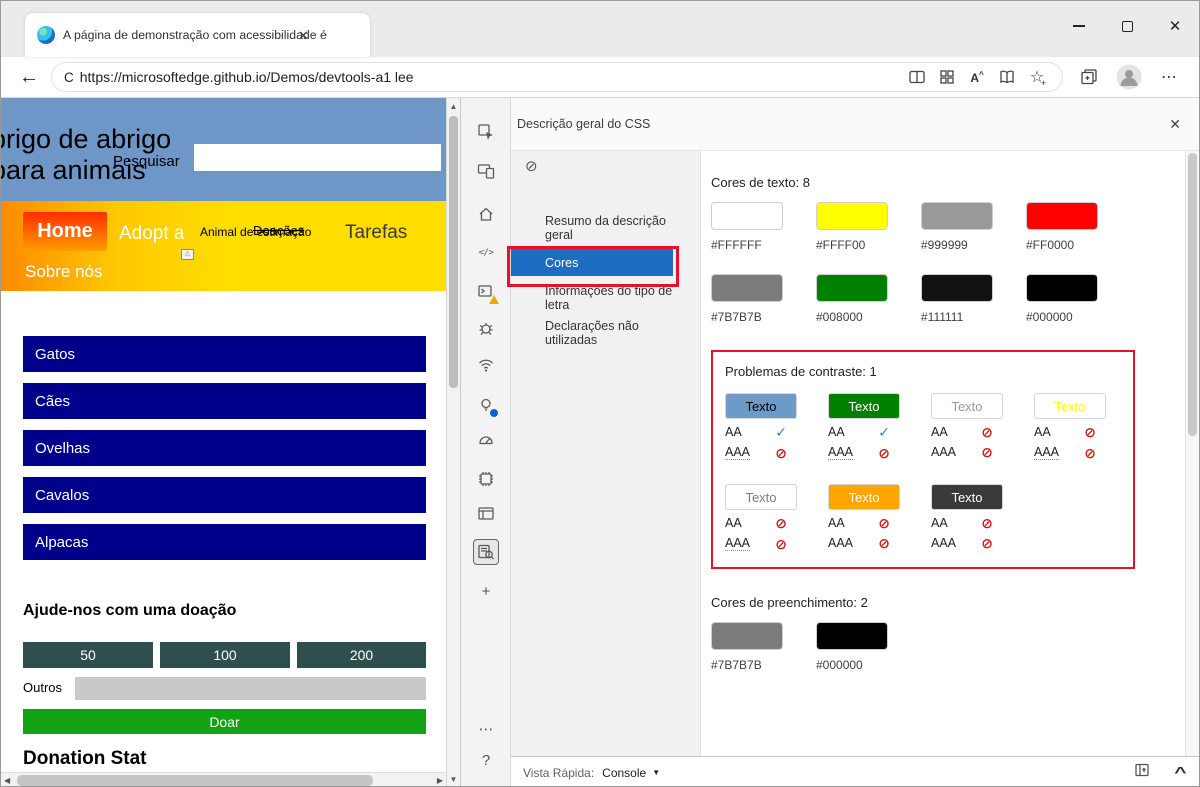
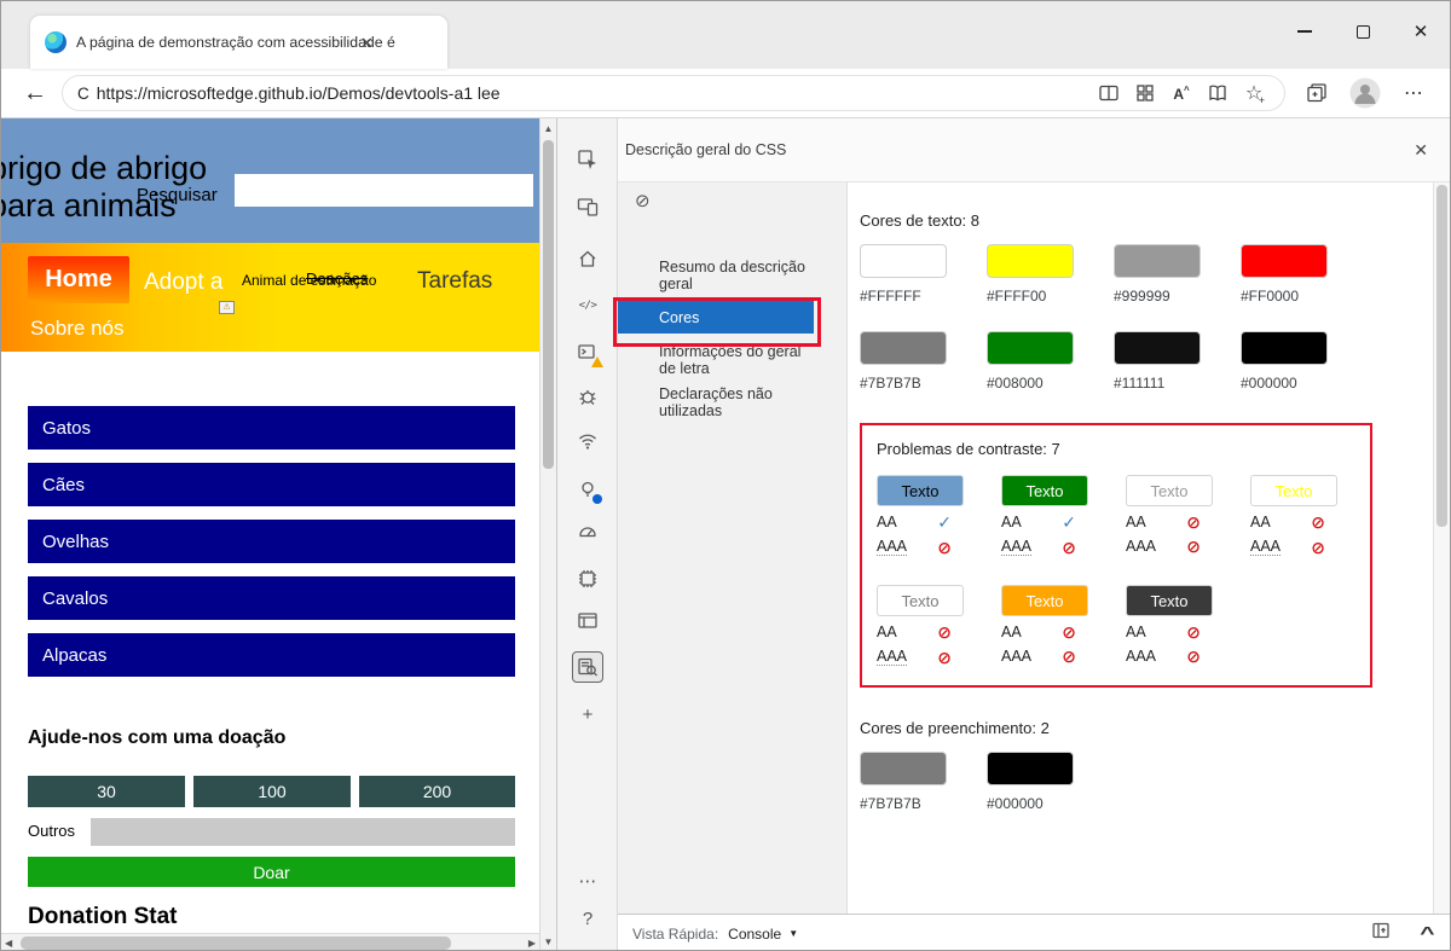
  A página de demonstração com acessibilidade é
  ✕
  ✕
  ←
  C
  https://microsoftedge.github.io/Demos/devtools-a1 lee
  A^
  ☆
  +
  ⋯
  rigo de abrigo
  ara animais
  Pesquisar
  Home
  Adopt a
  Animal de estimação
  Doações
  Tarefas
  Sobre nós
  Gatos
  Cães
  Ovelhas
  Cavalos
  Alpacas
  Ajude-nos com uma doação
- 50
+ 30
  100
  200
  Outros
  Doar
  Donation Stat
  ◀
  ▶
  ▲
  ▼
  </>
  +
  ⋯
  ?
  Descrição geral do CSS
  ✕
  ⊘
  Resumo da descrição geral
  Cores
- Informações do tipo de letra
+ Informações do geral de letra
  Declarações não utilizadas
  Cores de texto: 8
  #FFFFFF
  #FFFF00
  #999999
  #FF0000
  #7B7B7B
  #008000
  #111111
  #000000
- Problemas de contraste: 1
+ Problemas de contraste: 7
  Texto
  AA
  AAA
  Texto
  AA
  AAA
  Texto
  AA
  AAA
  Texto
  AA
  AAA
  Texto
  AA
  AAA
  Texto
  AA
  AAA
  Texto
  AA
  AAA
  Cores de preenchimento: 2
  #7B7B7B
  #000000
  Vista Rápida:
  Console
  ▼
  ^
